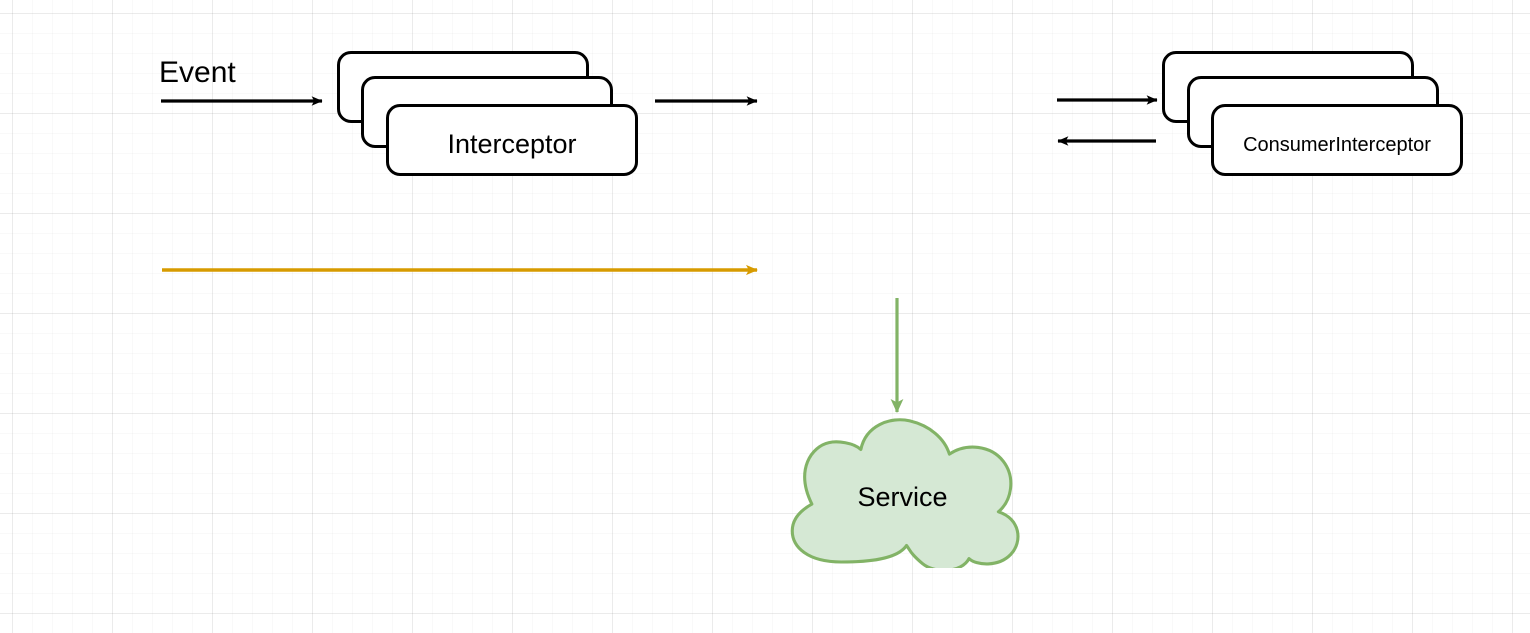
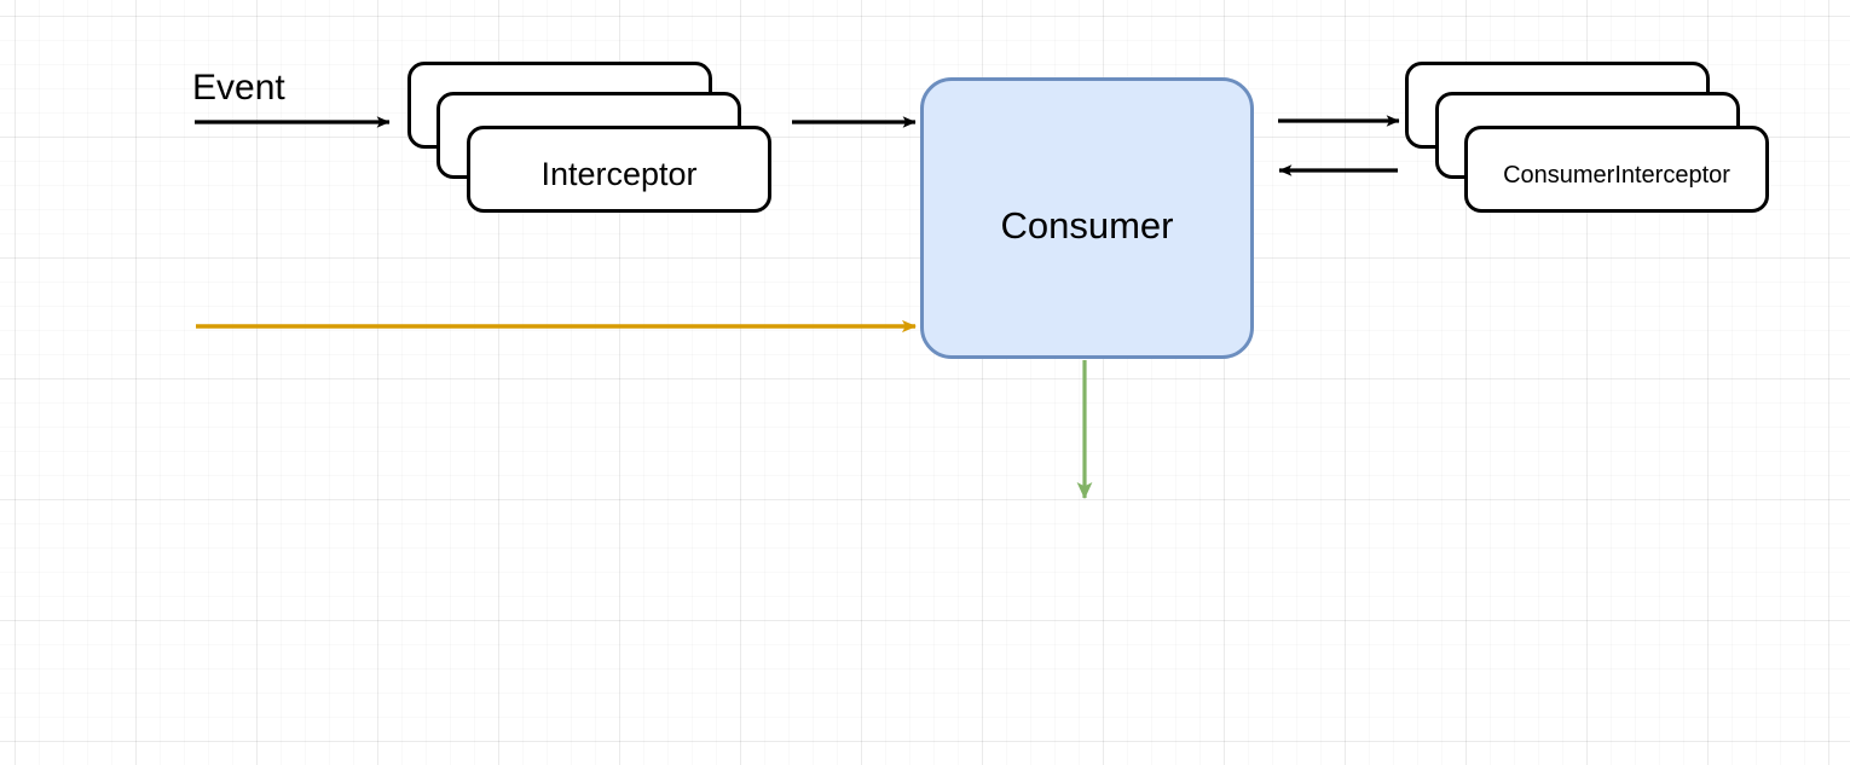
  Event
  Interceptor
+ Consumer
  ConsumerInterceptor
- Service
